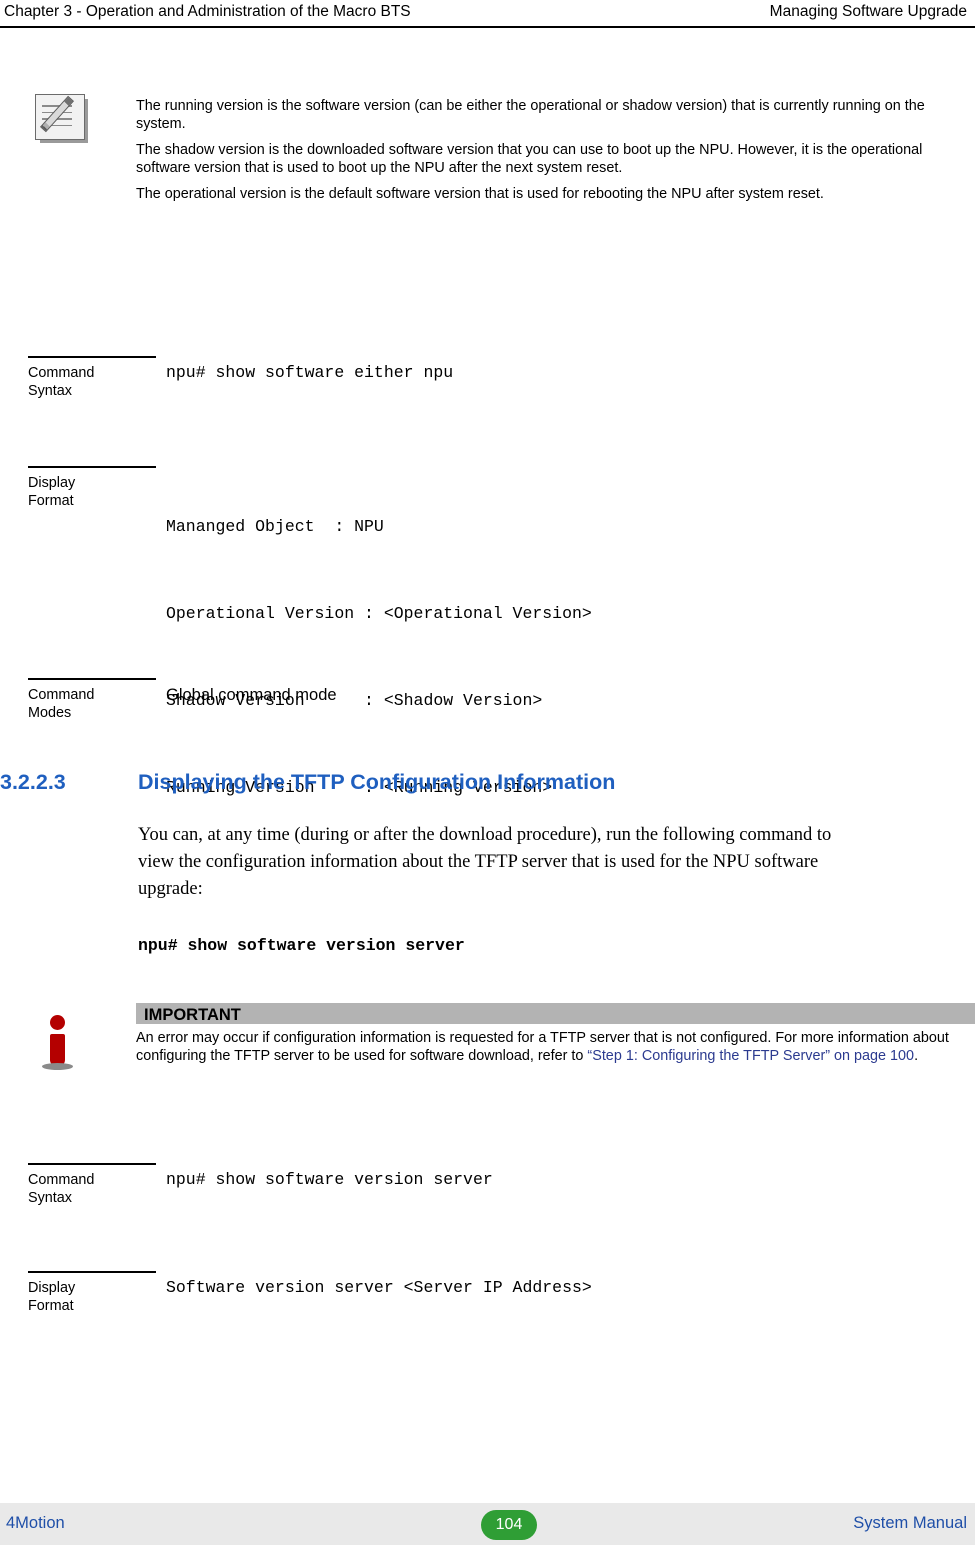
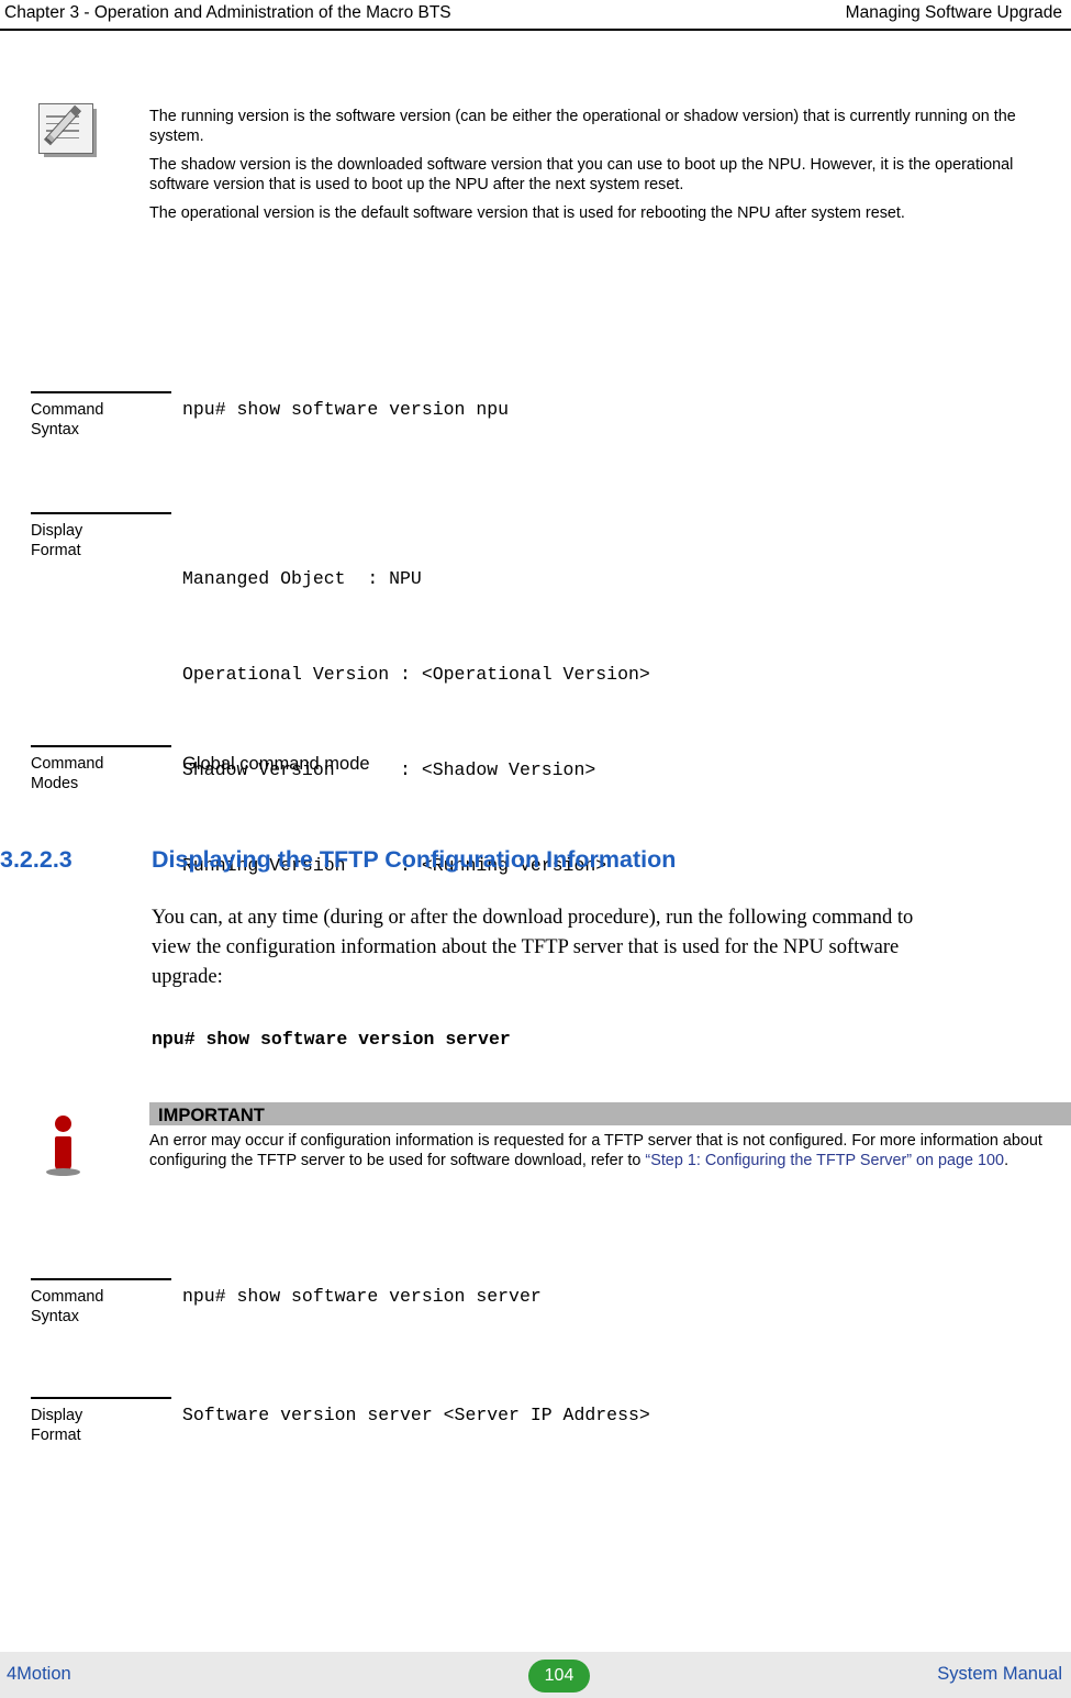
  Chapter 3 - Operation and Administration of the Macro BTS
  Managing Software Upgrade
  The running version is the software version (can be either the operational or shadow version) that is currently running on the system.
  The shadow version is the downloaded software version that you can use to boot up the NPU. However, it is the operational software version that is used to boot up the NPU after the next system reset.
  The operational version is the default software version that is used for rebooting the NPU after system reset.
  Command
  Syntax
- npu# show software either npu
+ npu# show software version npu
  Display
  Format
  Mananged Object : NPU
  Operational Version : <Operational Version>
  Shadow Version : <Shadow Version>
  Running Version : <Running Version>
  Command
  Modes
  Global command mode
  3.2.2.3
  Displaying the TFTP Configuration Information
  You can, at any time (during or after the download procedure), run the following command to view the configuration information about the TFTP server that is used for the NPU software upgrade:
  npu# show software version server
  IMPORTANT
  An error may occur if configuration information is requested for a TFTP server that is not configured. For more information about configuring the TFTP server to be used for software download, refer to “Step 1: Configuring the TFTP Server” on page 100.
  Command
  Syntax
  npu# show software version server
  Display
  Format
  Software version server <Server IP Address>
  4Motion
  104
  System Manual
